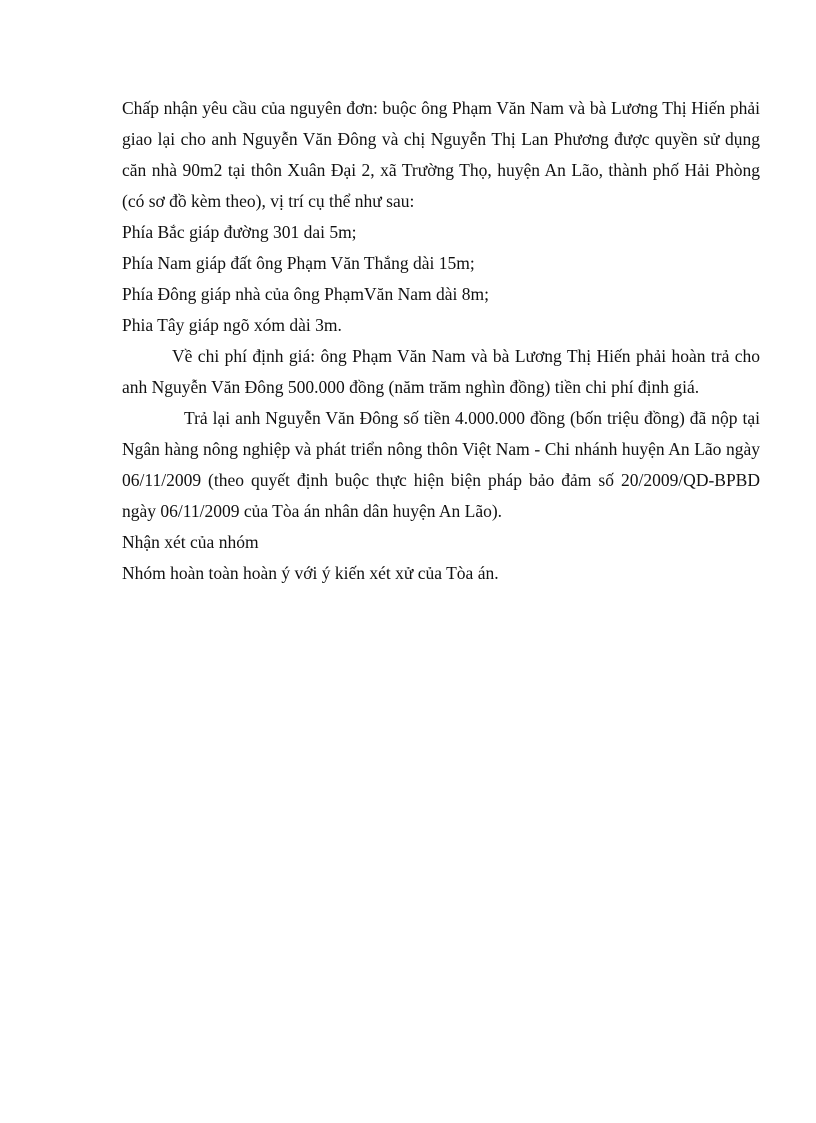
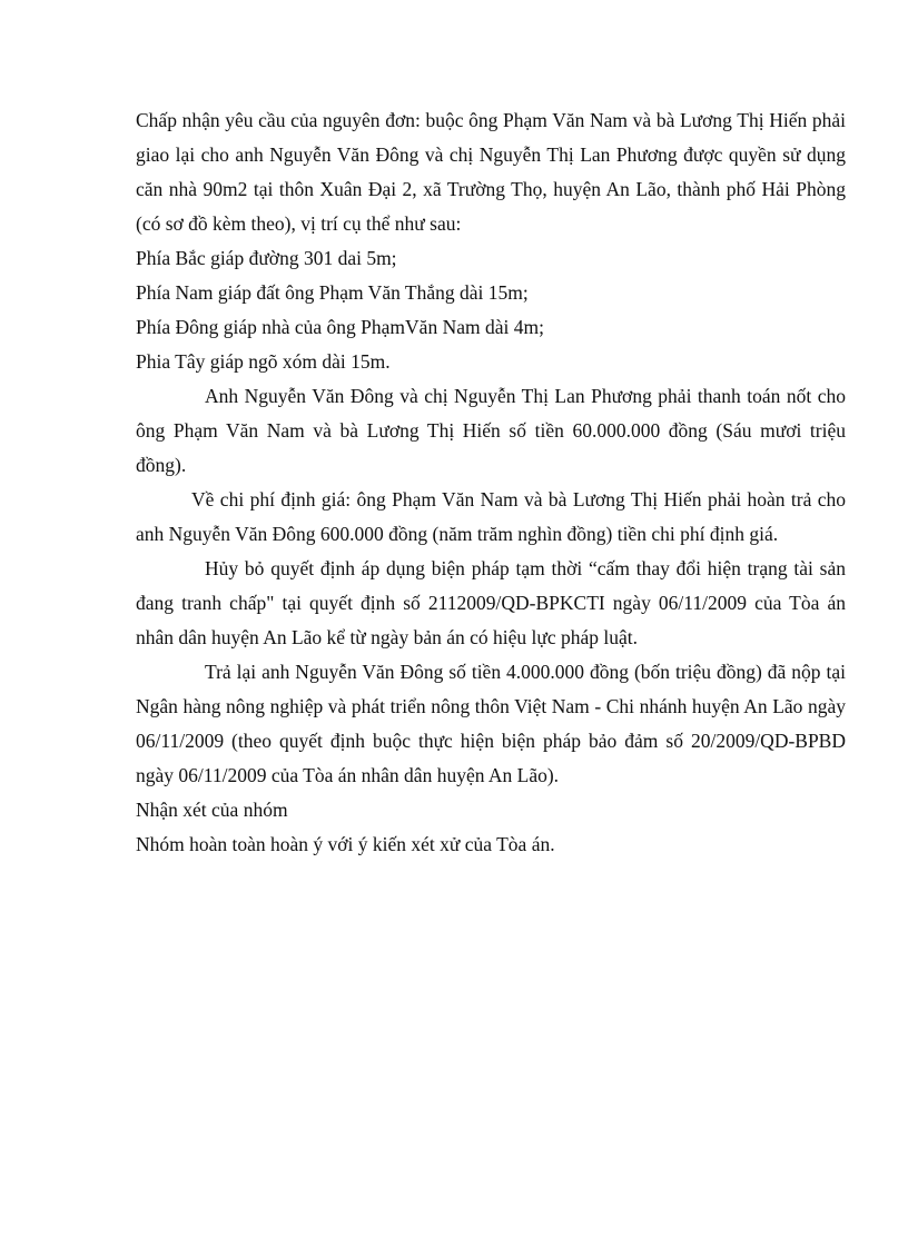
  Chấp nhận yêu cầu của nguyên đơn: buộc ông Phạm Văn Nam và bà Lương Thị Hiến phải giao lại cho anh Nguyễn Văn Đông và chị Nguyễn Thị Lan Phương được quyền sử dụng căn nhà 90m2 tại thôn Xuân Đại 2, xã Trường Thọ, huyện An Lão, thành phố Hải Phòng (có sơ đồ kèm theo), vị trí cụ thể như sau:
  Phía Bắc giáp đường 301 dai 5m;
  Phía Nam giáp đất ông Phạm Văn Thắng dài 15m;
- Phía Đông giáp nhà của ông PhạmVăn Nam dài 8m;
+ Phía Đông giáp nhà của ông PhạmVăn Nam dài 4m;
- Phia Tây giáp ngõ xóm dài 3m.
+ Phia Tây giáp ngõ xóm dài 15m.
+ Anh Nguyễn Văn Đông và chị Nguyễn Thị Lan Phương phải thanh toán nốt cho ông Phạm Văn Nam và bà Lương Thị Hiến số tiền 60.000.000 đồng (Sáu mươi triệu đồng).
- Về chi phí định giá: ông Phạm Văn Nam và bà Lương Thị Hiến phải hoàn trả cho anh Nguyễn Văn Đông 500.000 đồng (năm trăm nghìn đồng) tiền chi phí định giá.
+ Về chi phí định giá: ông Phạm Văn Nam và bà Lương Thị Hiến phải hoàn trả cho anh Nguyễn Văn Đông 600.000 đồng (năm trăm nghìn đồng) tiền chi phí định giá.
+ Hủy bỏ quyết định áp dụng biện pháp tạm thời “cấm thay đổi hiện trạng tài sản đang tranh chấp" tại quyết định số 2112009/QD-BPKCTI ngày 06/11/2009 của Tòa án nhân dân huyện An Lão kể từ ngày bản án có hiệu lực pháp luật.
  Trả lại anh Nguyễn Văn Đông số tiền 4.000.000 đồng (bốn triệu đồng) đã nộp tại Ngân hàng nông nghiệp và phát triển nông thôn Việt Nam - Chi nhánh huyện An Lão ngày 06/11/2009 (theo quyết định buộc thực hiện biện pháp bảo đảm số 20/2009/QD-BPBD ngày 06/11/2009 của Tòa án nhân dân huyện An Lão).
  Nhận xét của nhóm
  Nhóm hoàn toàn hoàn ý với ý kiến xét xử của Tòa án.
